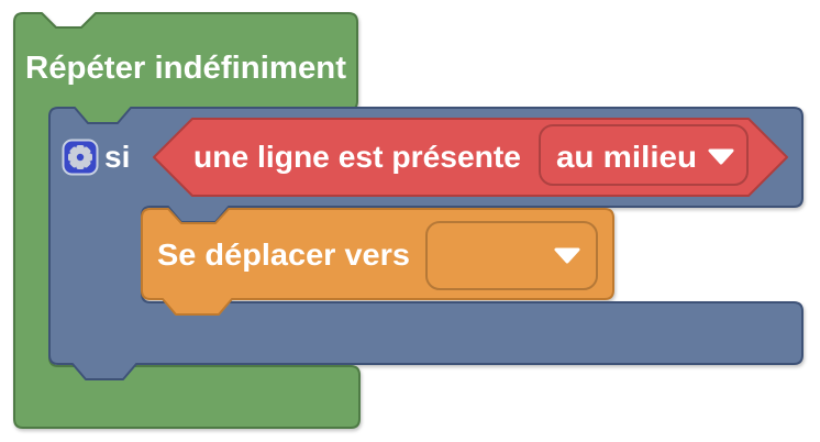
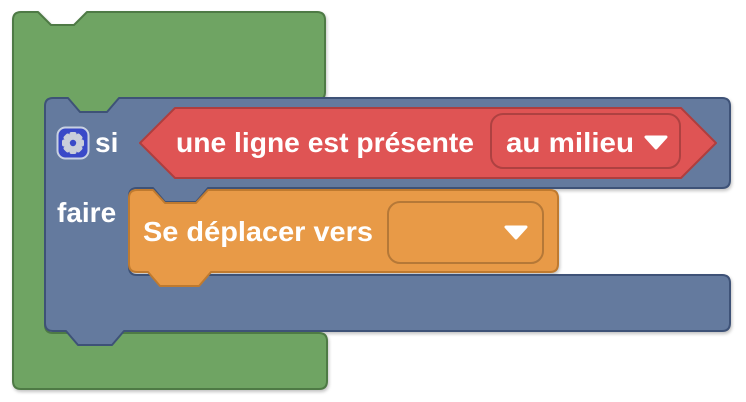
- Répéter indéfiniment
  si
+ faire
  une ligne est présente
  au milieu
  Se déplacer vers
